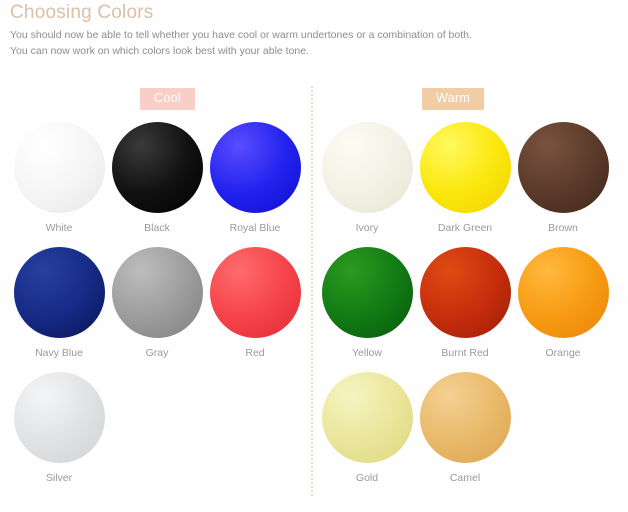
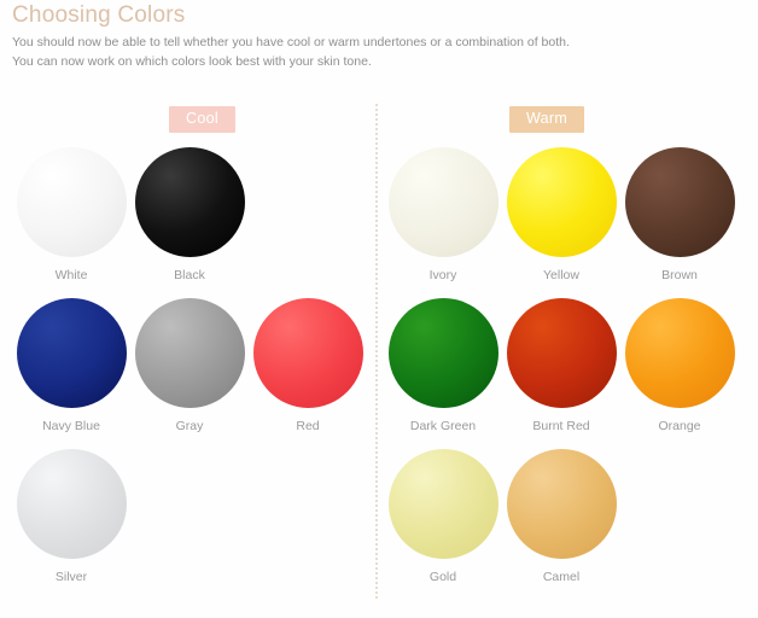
  Choosing Colors
  You should now be able to tell whether you have cool or warm undertones or a combination of both.
- You can now work on which colors look best with your able tone.
+ You can now work on which colors look best with your skin tone.
  Cool
  Warm
  White
  Black
- Royal Blue
  Ivory
- Dark Green
+ Yellow
  Brown
  Navy Blue
  Gray
  Red
- Yellow
+ Dark Green
  Burnt Red
  Orange
  Silver
  Gold
  Camel
